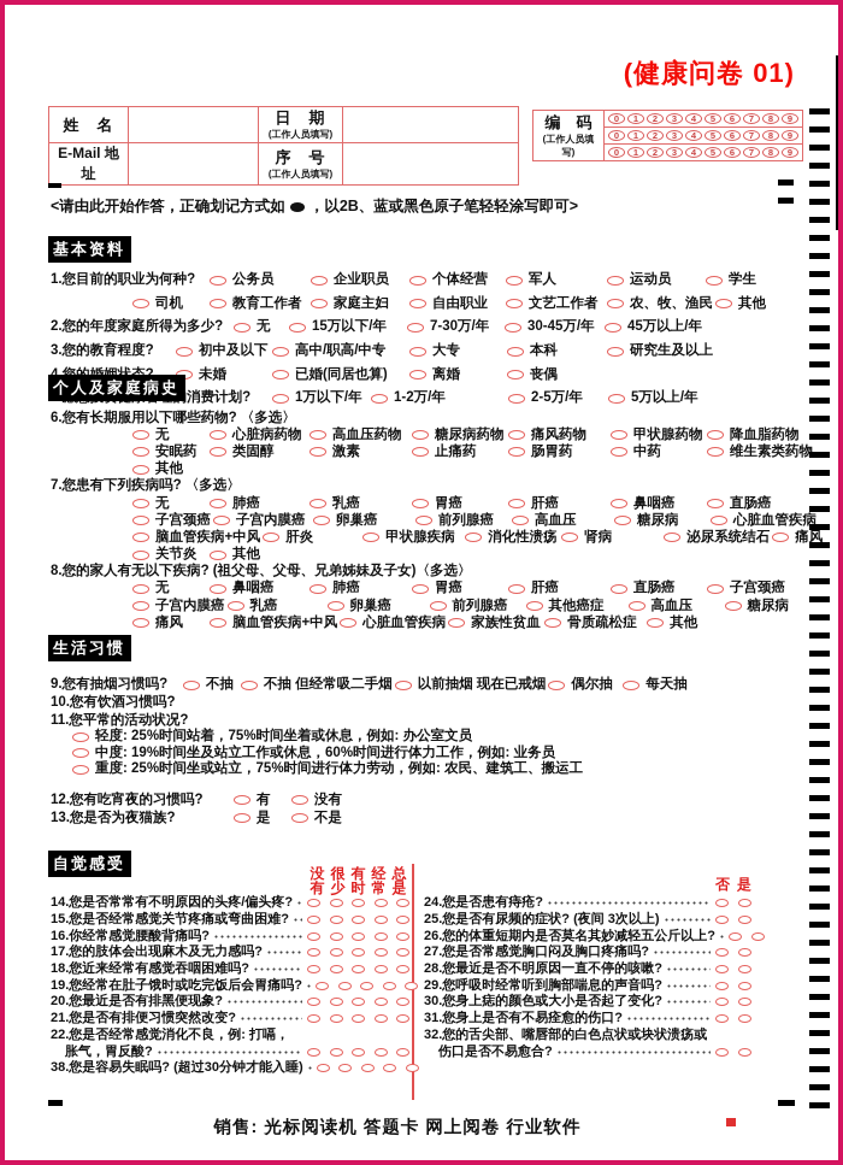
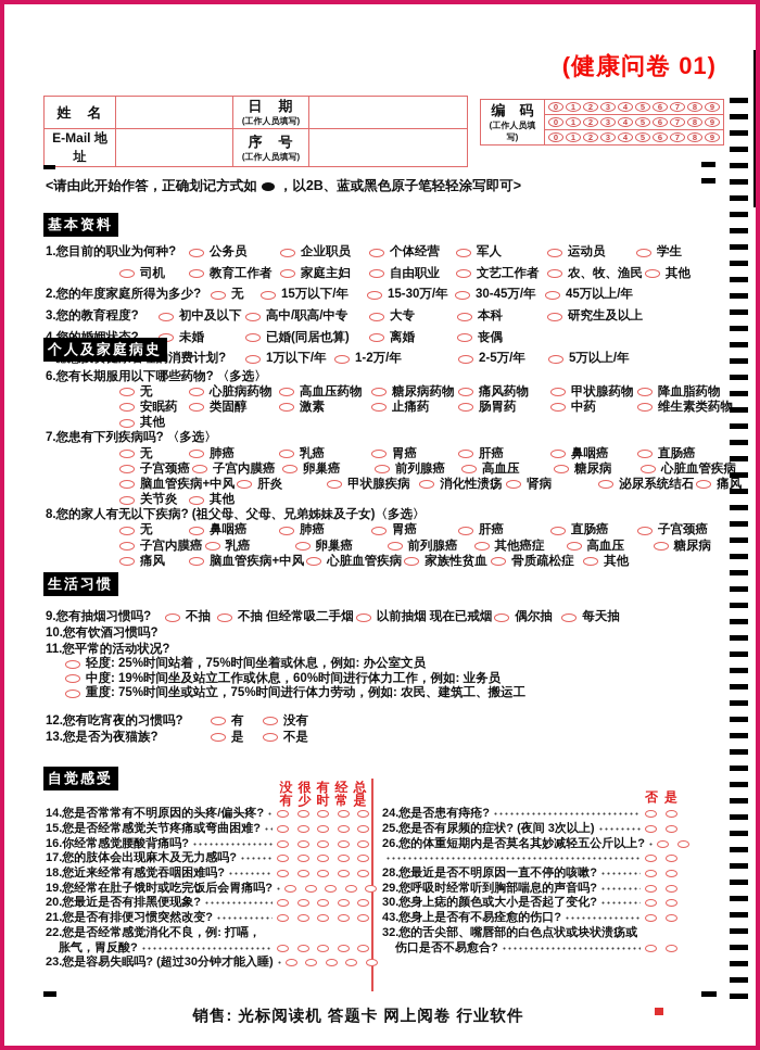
  (健康问卷 01)
  姓 名		日 期 (工作人员填写)
  E-Mail 地址		序 号 (工作人员填写)
  编 码 (工作人员填写)	0 1 2 3 4 5 6 7 8 90 1 2 3 4 5 6 7 8 90 1 2 3 4 5 6 7 8 9
  <请由此开始作答，正确划记方式如 ，以2B、蓝或黑色原子笔轻轻涂写即可>
  基本资料
  1.您目前的职业为何种?
  公务员
  企业职员
  个体经营
  军人
  运动员
  学生
  司机
  教育工作者
  家庭主妇
  自由职业
  文艺工作者
  农、牧、渔民
  其他
  2.您的年度家庭所得为多少?
  无
  15万以下/年
- 7-30万/年
+ 15-30万/年
  30-45万/年
  45万以上/年
  3.您的教育程度?
  初中及以下
  高中/职高/中专
  大专
  本科
  研究生及以上
  未婚
  已婚(同居也算)
  离婚
  丧偶
  1万以下/年
  1-2万/年
  2-5万/年
  5万以上/年
  个人及家庭病史
  6.您有长期服用以下哪些药物? 〈多选〉
  无
  心脏病药物
  高血压药物
  糖尿病药物
  痛风药物
  甲状腺药物
  降血脂药物
  安眠药
  类固醇
  激素
  止痛药
  肠胃药
  中药
  维生素类药物
  其他
  7.您患有下列疾病吗? 〈多选〉
  无
  肺癌
  乳癌
  胃癌
  肝癌
  鼻咽癌
  直肠癌
  子宫颈癌
  子宫内膜癌
  卵巢癌
  前列腺癌
  高血压
  糖尿病
  心脏血管疾病
  脑血管疾病+中风
  肝炎
  甲状腺疾病
  消化性溃疡
  肾病
  泌尿系统结石
  痛风
  关节炎
  其他
  8.您的家人有无以下疾病? (祖父母、父母、兄弟姊妹及子女)〈多选〉
  无
  鼻咽癌
  肺癌
  胃癌
  肝癌
  直肠癌
  子宫颈癌
  子宫内膜癌
  乳癌
  卵巢癌
  前列腺癌
  其他癌症
  高血压
  糖尿病
  痛风
  脑血管疾病+中风
  心脏血管疾病
  家族性贫血
  骨质疏松症
  其他
  生活习惯
  9.您有抽烟习惯吗?
  不抽
  不抽 但经常吸二手烟
  以前抽烟 现在已戒烟
  偶尔抽
  每天抽
  10.您有饮酒习惯吗?
  11.您平常的活动状况?
  轻度: 25%时间站着，75%时间坐着或休息，例如: 办公室文员
  中度: 19%时间坐及站立工作或休息，60%时间进行体力工作，例如: 业务员
- 重度: 25%时间坐或站立，75%时间进行体力劳动，例如: 农民、建筑工、搬运工
+ 重度: 75%时间坐或站立，75%时间进行体力劳动，例如: 农民、建筑工、搬运工
  12.您有吃宵夜的习惯吗?
  有
  没有
  13.您是否为夜猫族?
  是
  不是
  自觉感受
  没
  有
  很
  少
  有
  时
  经
  常
  总
  是
  14.您是否常常有不明原因的头疼/偏头疼?
  15.您是否经常感觉关节疼痛或弯曲困难?
  16.你经常感觉腰酸背痛吗?
  17.您的肢体会出现麻木及无力感吗?
  18.您近来经常有感觉吞咽困难吗?
  19.您经常在肚子饿时或吃完饭后会胃痛吗?
  20.您最近是否有排黑便现象?
  21.您是否有排便习惯突然改变?
  22.您是否经常感觉消化不良，例: 打嗝，
  胀气，胃反酸?
- 38.您是容易失眠吗? (超过30分钟才能入睡)
+ 23.您是容易失眠吗? (超过30分钟才能入睡)
  否
  是
  24.您是否患有痔疮?
  25.您是否有尿频的症状? (夜间 3次以上)
  26.您的体重短期内是否莫名其妙减轻五公斤以上?
- 27.您是否常感觉胸口闷及胸口疼痛吗?
  28.您最近是否不明原因一直不停的咳嗽?
  29.您呼吸时经常听到胸部喘息的声音吗?
  30.您身上痣的颜色或大小是否起了变化?
- 31.您身上是否有不易痊愈的伤口?
+ 43.您身上是否有不易痊愈的伤口?
  32.您的舌尖部、嘴唇部的白色点状或块状溃疡或
  伤口是否不易愈合?
  销售: 光标阅读机 答题卡 网上阅卷 行业软件
